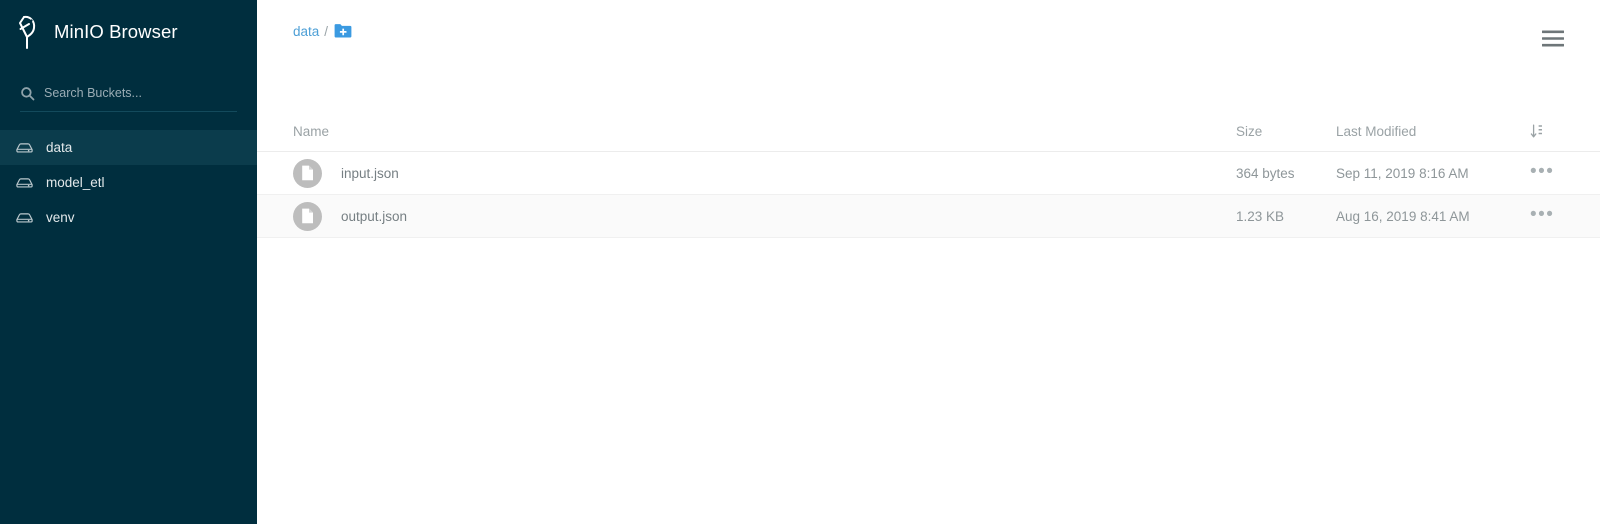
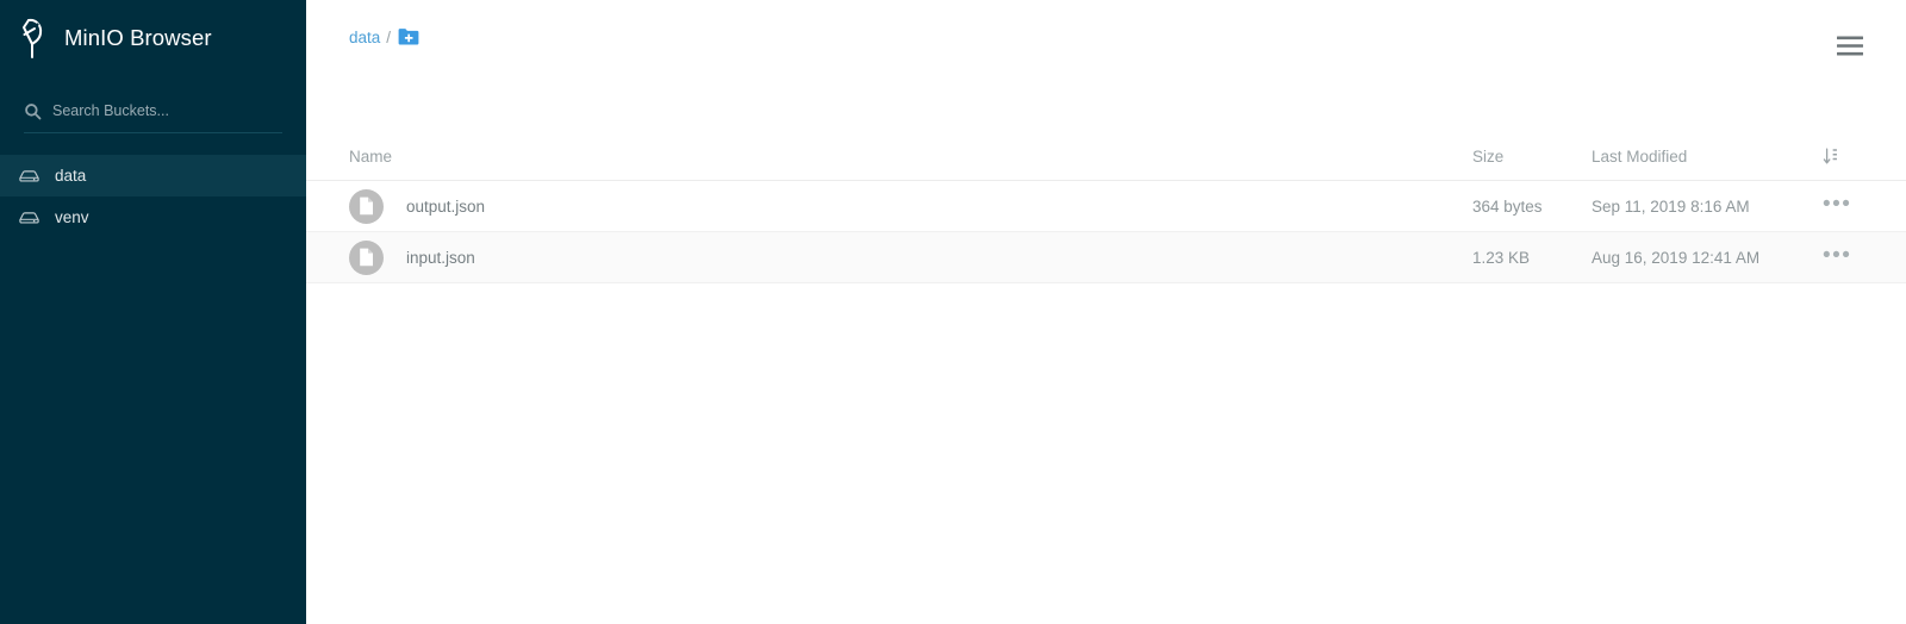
  MinIO Browser
  Search Buckets...
  data
- model_etl
  venv
  data
  /
  Name
  Size
  Last Modified
- input.json
+ output.json
  364 bytes
  Sep 11, 2019 8:16 AM
  •••
- output.json
+ input.json
  1.23 KB
- Aug 16, 2019 8:41 AM
+ Aug 16, 2019 12:41 AM
  •••
